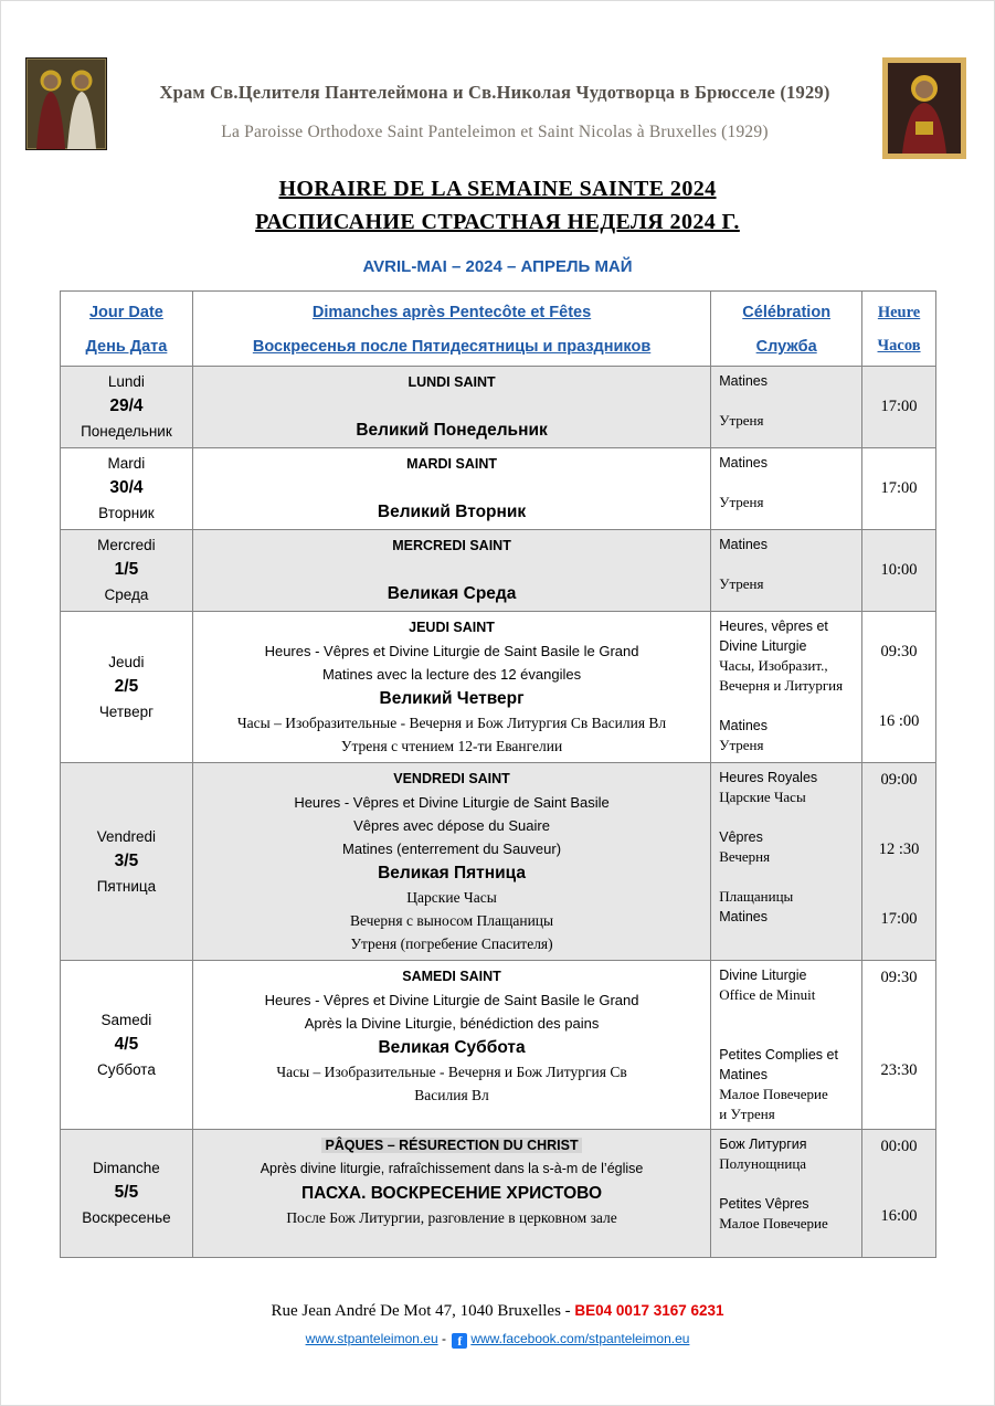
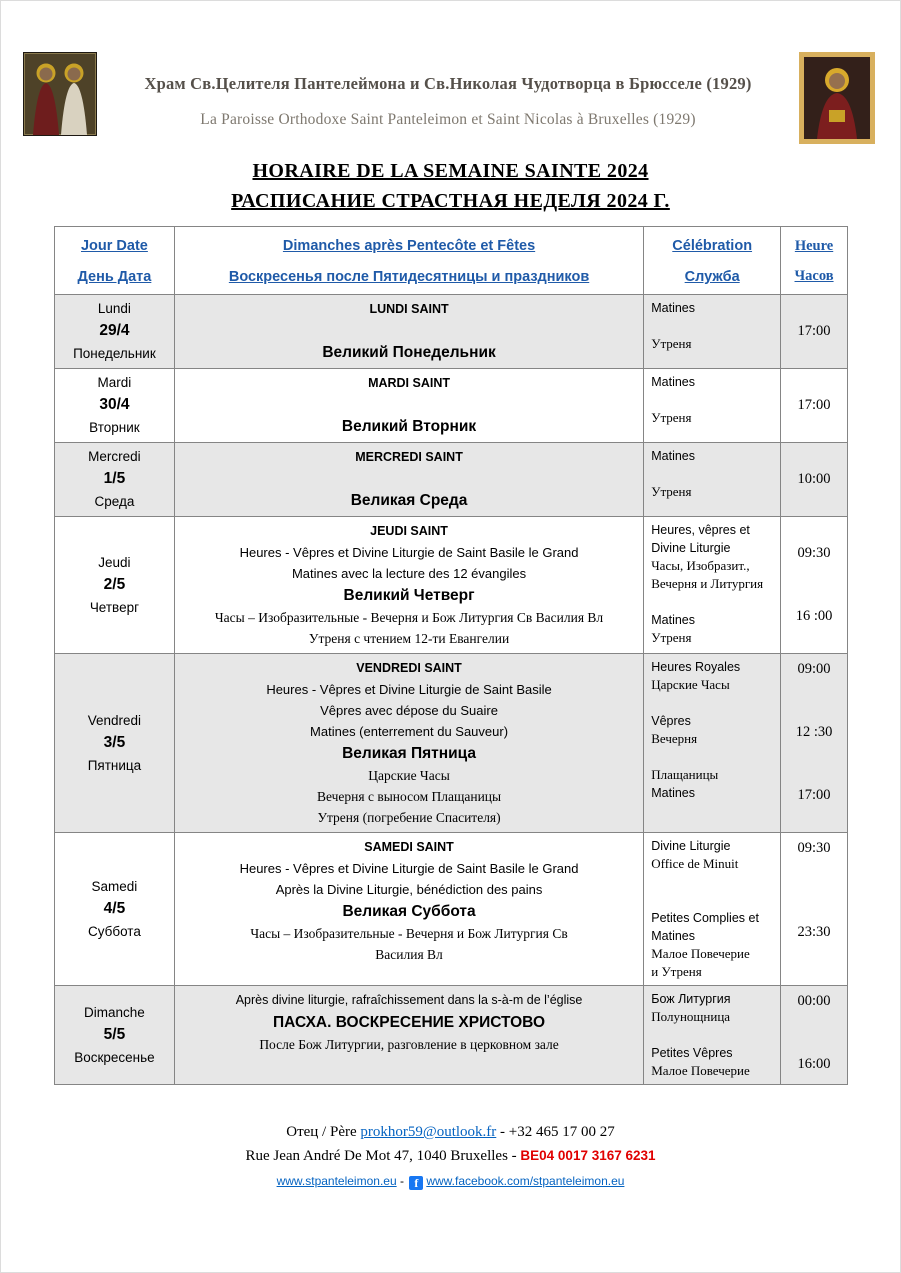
  Храм Св.Целителя Пантелеймона и Св.Николая Чудотворца в Брюсселе (1929)
  La Paroisse Orthodoxe Saint Panteleimon et Saint Nicolas à Bruxelles (1929)
  HORAIRE DE LA SEMAINE SAINTE 2024
  РАСПИСАНИЕ СТРАСТНАЯ НЕДЕЛЯ 2024 Г.
- AVRIL-MAI – 2024 – АПРЕЛЬ МАЙ
  Jour Date
  День Дата
  Dimanches après Pentecôte et Fêtes
  Воскресенья после Пятидесятницы и праздников
  Célébration
  Служба
  Heure
  Часов
  Lundi
  29/4
  Понедельник
  LUNDI SAINT
  Великий Понедельник
  Matines
  Утреня
  17:00
  Mardi
  30/4
  Вторник
  MARDI SAINT
  Великий Вторник
  Matines
  Утреня
  17:00
  Mercredi
  1/5
  Среда
  MERCREDI SAINT
  Великая Среда
  Matines
  Утреня
  10:00
  Jeudi
  2/5
  Четверг
  JEUDI SAINT
  Heures - Vêpres et Divine Liturgie de Saint Basile le Grand
  Matines avec la lecture des 12 évangiles
  Великий Четверг
  Часы – Изобразительные - Вечерня и Бож Литургия Св Василия Вл
  Утреня с чтением 12-ти Евангелии
  Heures, vêpres et
  Divine Liturgie
  Часы, Изобразит.,
  Вечерня и Литургия
  Matines
  Утреня
  09:30
  16 :00
  Vendredi
  3/5
  Пятница
  VENDREDI SAINT
  Heures - Vêpres et Divine Liturgie de Saint Basile
  Vêpres avec dépose du Suaire
  Matines (enterrement du Sauveur)
  Великая Пятница
  Царские Часы
  Вечерня с выносом Плащаницы
  Утреня (погребение Спасителя)
  Heures Royales
  Царские Часы
  Vêpres
  Вечерня
  Плащаницы
  Matines
  09:00
  12 :30
  17:00
  Samedi
  4/5
  Суббота
  SAMEDI SAINT
  Heures - Vêpres et Divine Liturgie de Saint Basile le Grand
  Après la Divine Liturgie, bénédiction des pains
  Великая Суббота
  Часы – Изобразительные - Вечерня и Бож Литургия Св
  Василия Вл
  Divine Liturgie
  Office de Minuit
  Petites Complies et
  Matines
  Малое Повечерие
  и Утреня
  09:30
  23:30
  Dimanche
  5/5
  Воскресенье
- PÂQUES – RÉSURECTION DU CHRIST
  Après divine liturgie, rafraîchissement dans la s-à-m de l’église
  ПАСХА. ВОСКРЕСЕНИЕ ХРИСТОВО
  После Бож Литургии, разговление в церковном зале
  Бож Литургия
  Полунощница
  Petites Vêpres
  Малое Повечерие
  00:00
  16:00
+ Отец / Père prokhor59@outlook.fr - +32 465 17 00 27
  Rue Jean André De Mot 47, 1040 Bruxelles - BE04 0017 3167 6231
  www.stpanteleimon.eu - www.facebook.com/stpanteleimon.eu
